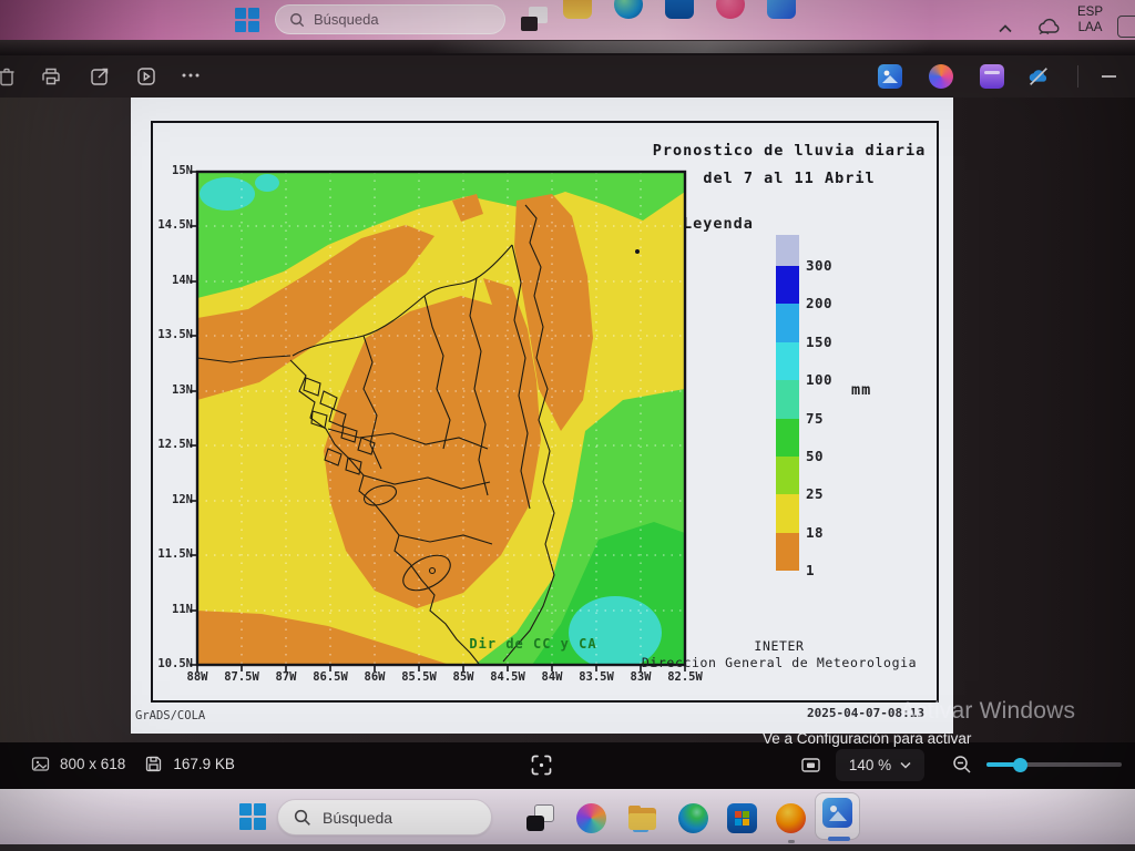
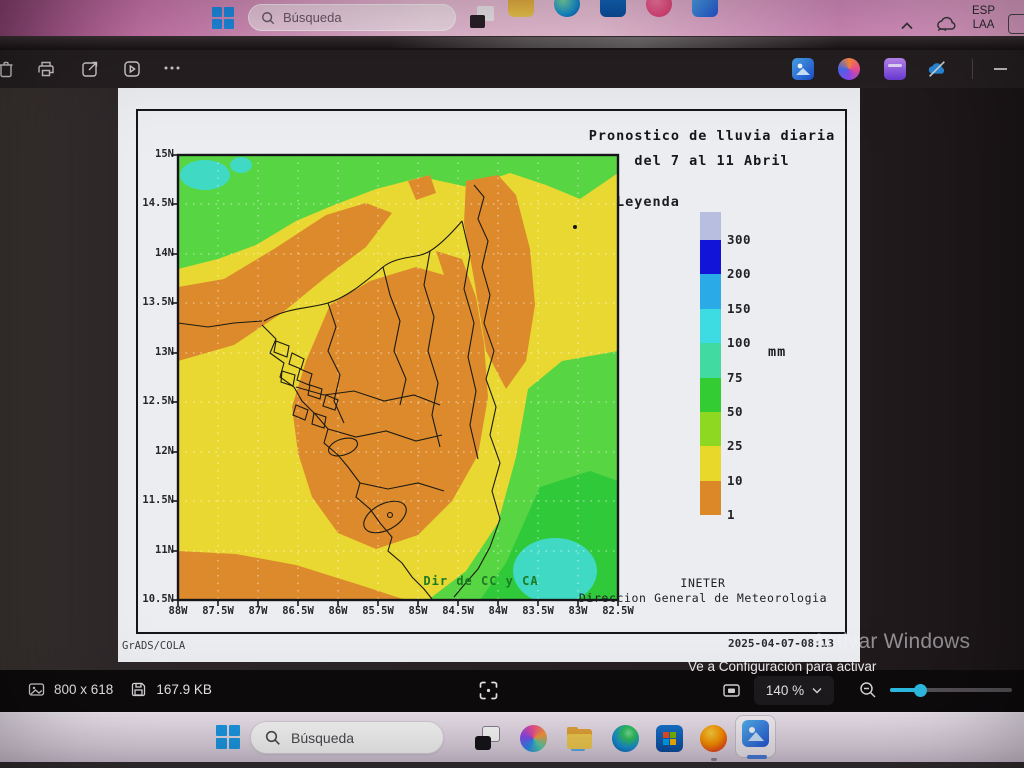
  Búsqueda
  Pronostico de lluvia diaria
  del 7 al 11 Abril
  Leyenda
  300
  200
  150
  100
  75
  50
  25
- 18
+ 10
  1
  mm
  15N
  14.5N
  14N
  13.5N
  13N
  12.5N
  12N
  11.5N
  11N
  10.5N
  88W
  87.5W
  87W
  86.5W
  86W
  85.5W
  85W
  84.5W
  84W
  83.5W
  83W
  82.5W
  Dir de CC y CA
  INETER
  Direccion General de Meteorologia
  GrADS/COLA
  2025-04-07-08:13
  Activar Windows
  Ve a Configuración para activar
  800 x 618
  167.9 KB
  140 %
  Búsqueda
  ESP
  LAA
